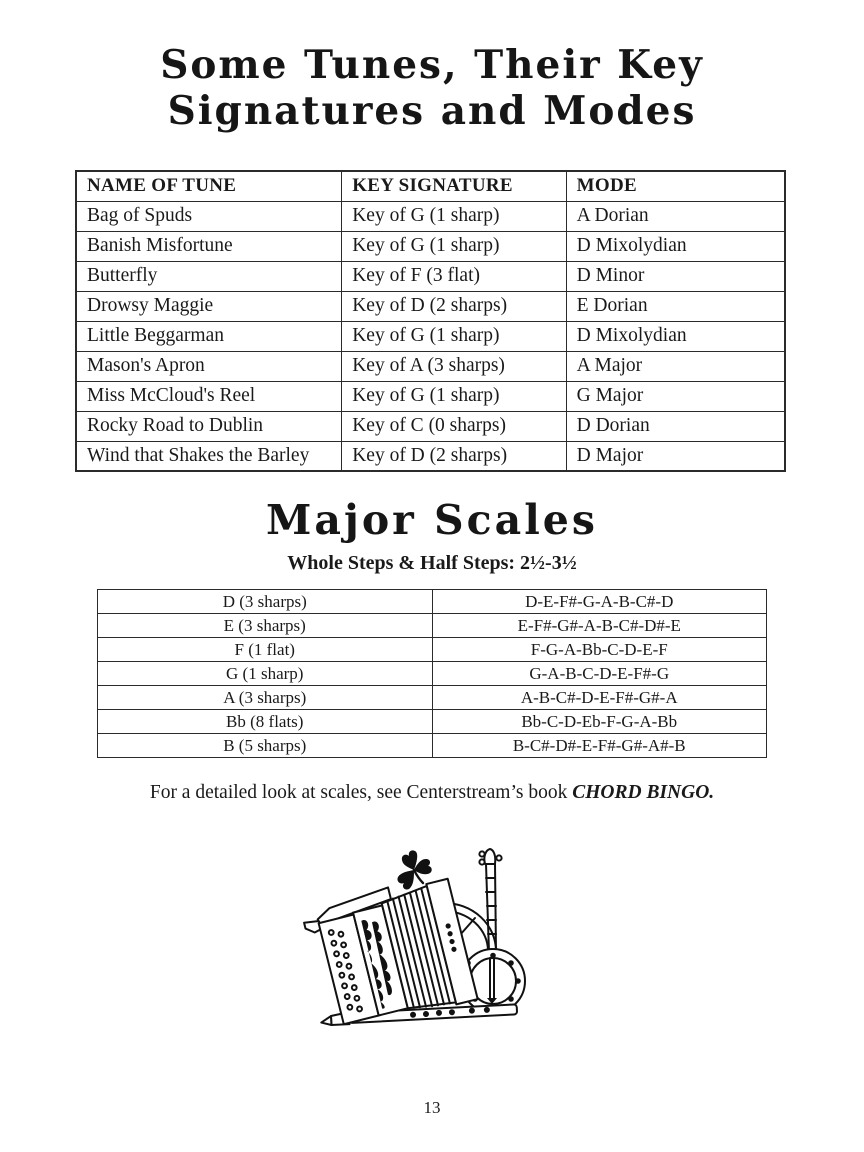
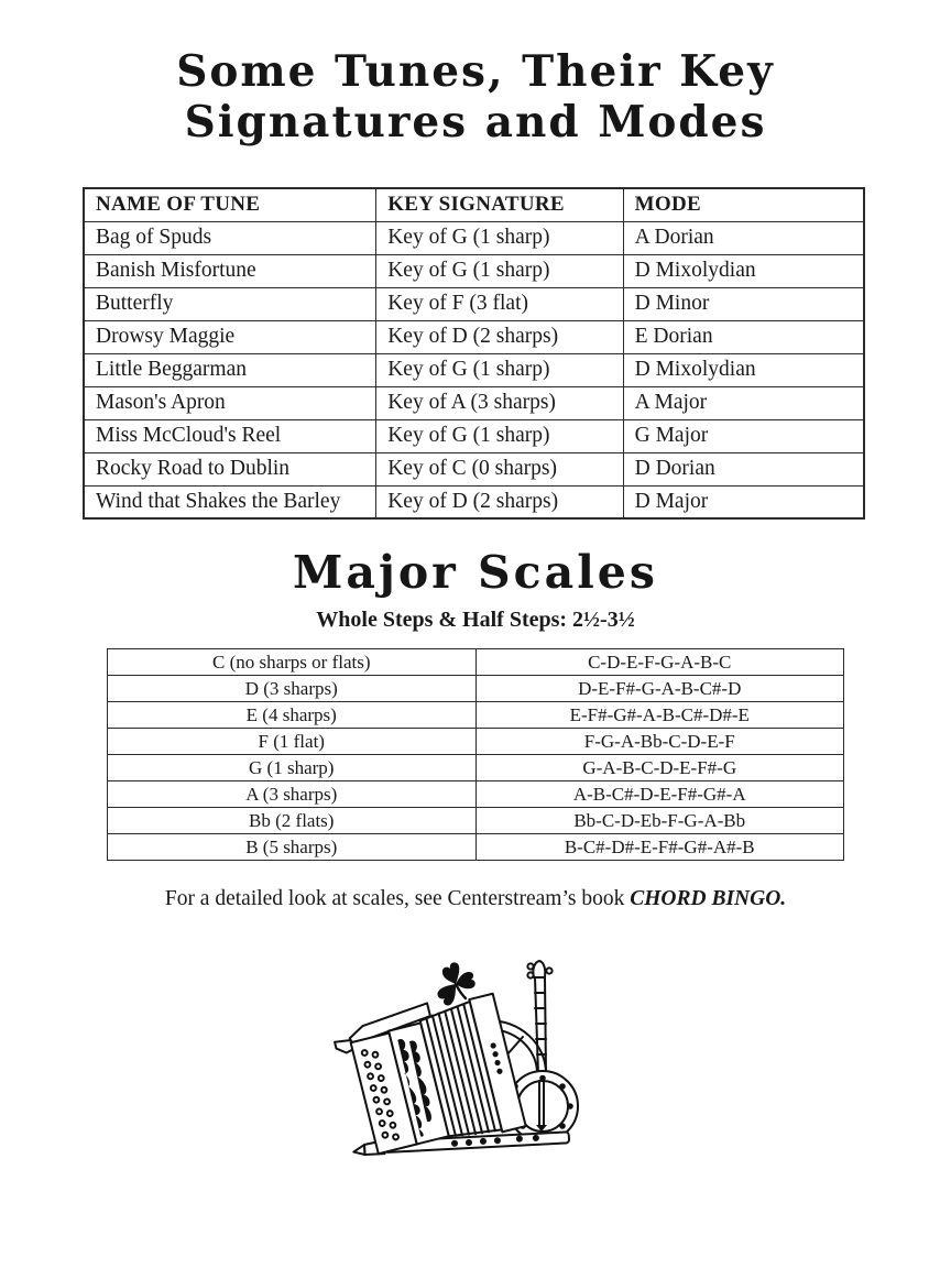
  Some Tunes, Their Key
  Signatures and Modes
  NAME OF TUNE	KEY SIGNATURE	MODE
  Bag of Spuds	Key of G (1 sharp)	A Dorian
  Banish Misfortune	Key of G (1 sharp)	D Mixolydian
  Butterfly	Key of F (3 flat)	D Minor
  Drowsy Maggie	Key of D (2 sharps)	E Dorian
  Little Beggarman	Key of G (1 sharp)	D Mixolydian
  Mason's Apron	Key of A (3 sharps)	A Major
  Miss McCloud's Reel	Key of G (1 sharp)	G Major
  Rocky Road to Dublin	Key of C (0 sharps)	D Dorian
  Wind that Shakes the Barley	Key of D (2 sharps)	D Major
  Major Scales
  Whole Steps & Half Steps: 2½-3½
+ C (no sharps or flats)	C-D-E-F-G-A-B-C
  D (3 sharps)	D-E-F#-G-A-B-C#-D
- E (3 sharps)	E-F#-G#-A-B-C#-D#-E
+ E (4 sharps)	E-F#-G#-A-B-C#-D#-E
  F (1 flat)	F-G-A-Bb-C-D-E-F
  G (1 sharp)	G-A-B-C-D-E-F#-G
  A (3 sharps)	A-B-C#-D-E-F#-G#-A
- Bb (8 flats)	Bb-C-D-Eb-F-G-A-Bb
+ Bb (2 flats)	Bb-C-D-Eb-F-G-A-Bb
  B (5 sharps)	B-C#-D#-E-F#-G#-A#-B
  For a detailed look at scales, see Centerstream’s book CHORD BINGO.
- 13
